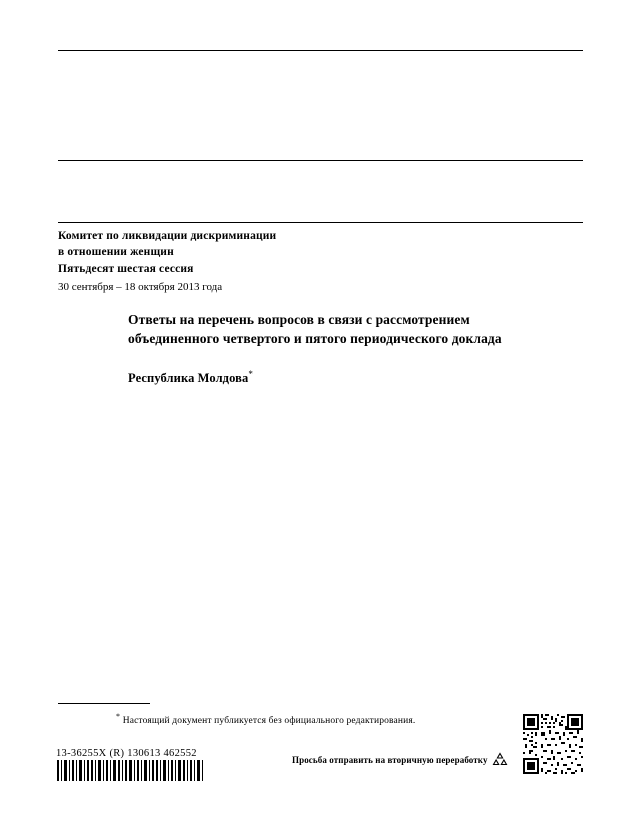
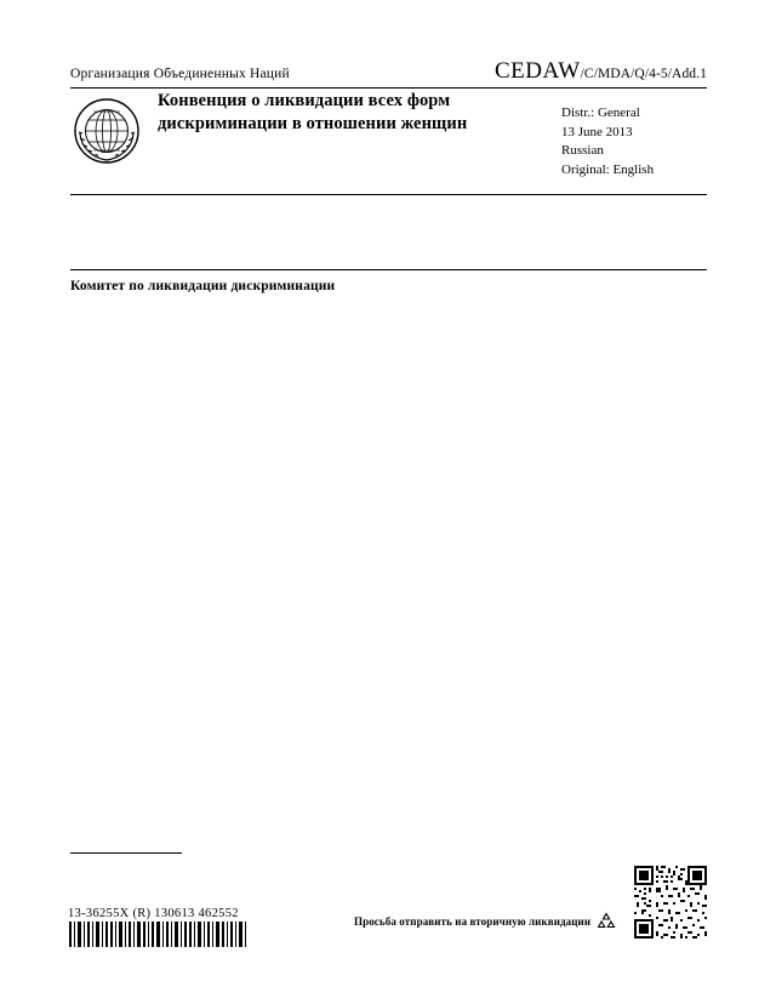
+ Организация Объединенных Наций
+ CEDAW/C/MDA/Q/4-5/Add.1
+ Конвенция о ликвидации всех форм дискриминации в отношении женщин
+ Distr.: General
+ 13 June 2013
+ Russian
+ Original: English
  Комитет по ликвидации дискриминации
- в отношении женщин
- Пятьдесят шестая сессия
- 30 сентября – 18 октября 2013 года
- Ответы на перечень вопросов в связи с рассмотрением объединенного четвертого и пятого периодического доклада
- Республика Молдова*
- * Настоящий документ публикуется без официального редактирования.
  13-36255X (R) 130613 462552
- Просьба отправить на вторичную переработку
+ Просьба отправить на вторичную ликвидации
